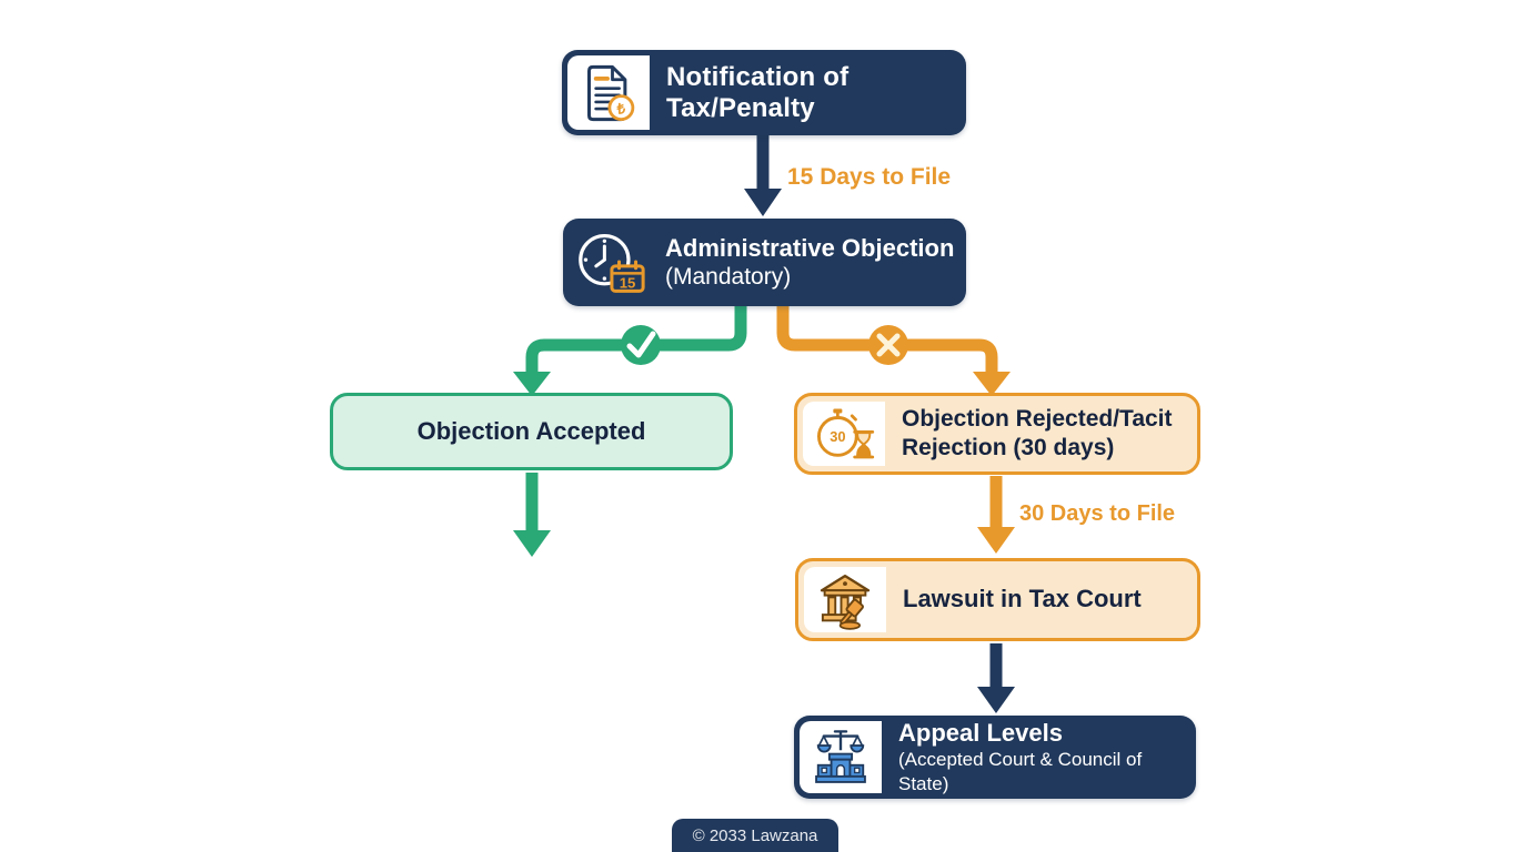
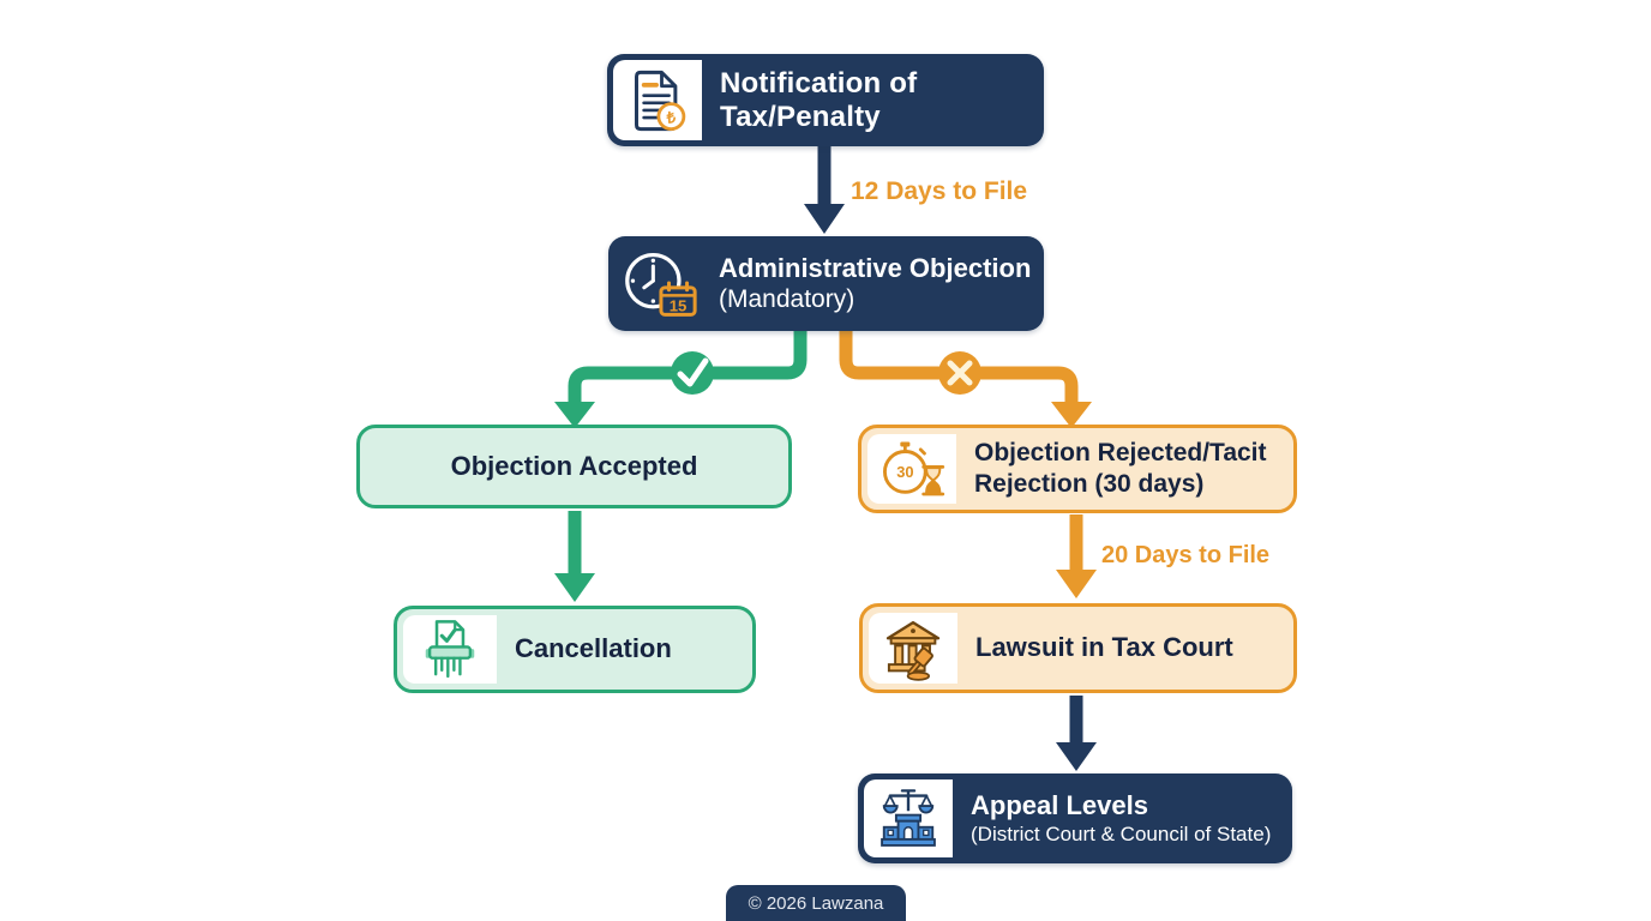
  ₺
  Notification of Tax/Penalty
- 15 Days to File
+ 12 Days to File
  15
  Administrative Objection
  (Mandatory)
  Objection Accepted
  30
  Objection Rejected/Tacit
  Rejection (30 days)
- 30 Days to File
+ 20 Days to File
+ Cancellation
  Lawsuit in Tax Court
  Appeal Levels
- (Accepted Court & Council of State)
+ (District Court & Council of State)
- © 2033 Lawzana
+ © 2026 Lawzana
